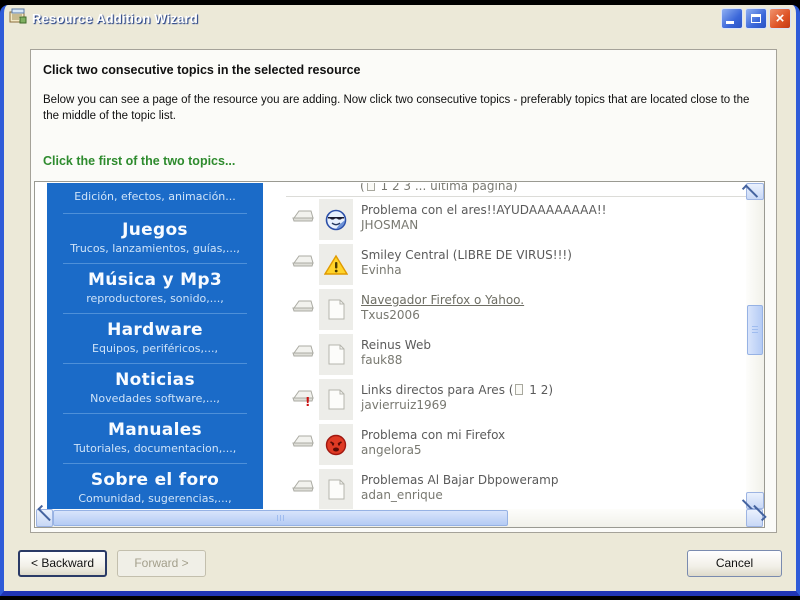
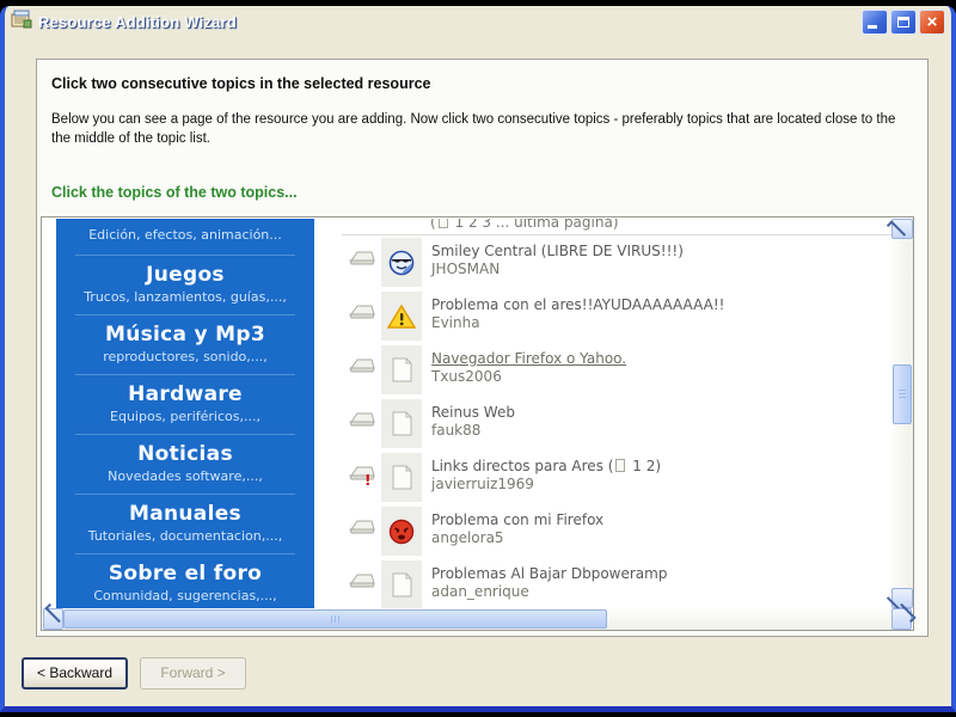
  Resource Addition Wizard
  ×
  Click two consecutive topics in the selected resource
  Below you can see a page of the resource you are adding. Now click two consecutive topics - preferably topics that are located close to the the middle of the topic list.
- Click the first of the two topics...
+ Click the topics of the two topics...
  Edición, efectos, animación...
  Juegos
  Trucos, lanzamientos, guías,...,
  Música y Mp3
  reproductores, sonido,...,
  Hardware
  Equipos, periféricos,...,
  Noticias
  Novedades software,...,
  Manuales
  Tutoriales, documentacion,...,
  Sobre el foro
  Comunidad, sugerencias,...,
  ( 1 2 3 ... última página)
- Problema con el ares!!AYUDAAAAAAAA!!
+ Smiley Central (LIBRE DE VIRUS!!!)
  JHOSMAN
- Smiley Central (LIBRE DE VIRUS!!!)
+ Problema con el ares!!AYUDAAAAAAAA!!
  Evinha
  Navegador Firefox o Yahoo.
  Txus2006
  Reinus Web
  fauk88
  !
  Links directos para Ares ( 1 2)
  javierruiz1969
  Problema con mi Firefox
  angelora5
  Problemas Al Bajar Dbpoweramp
  adan_enrique
  < Backward
  Forward >
- Cancel
